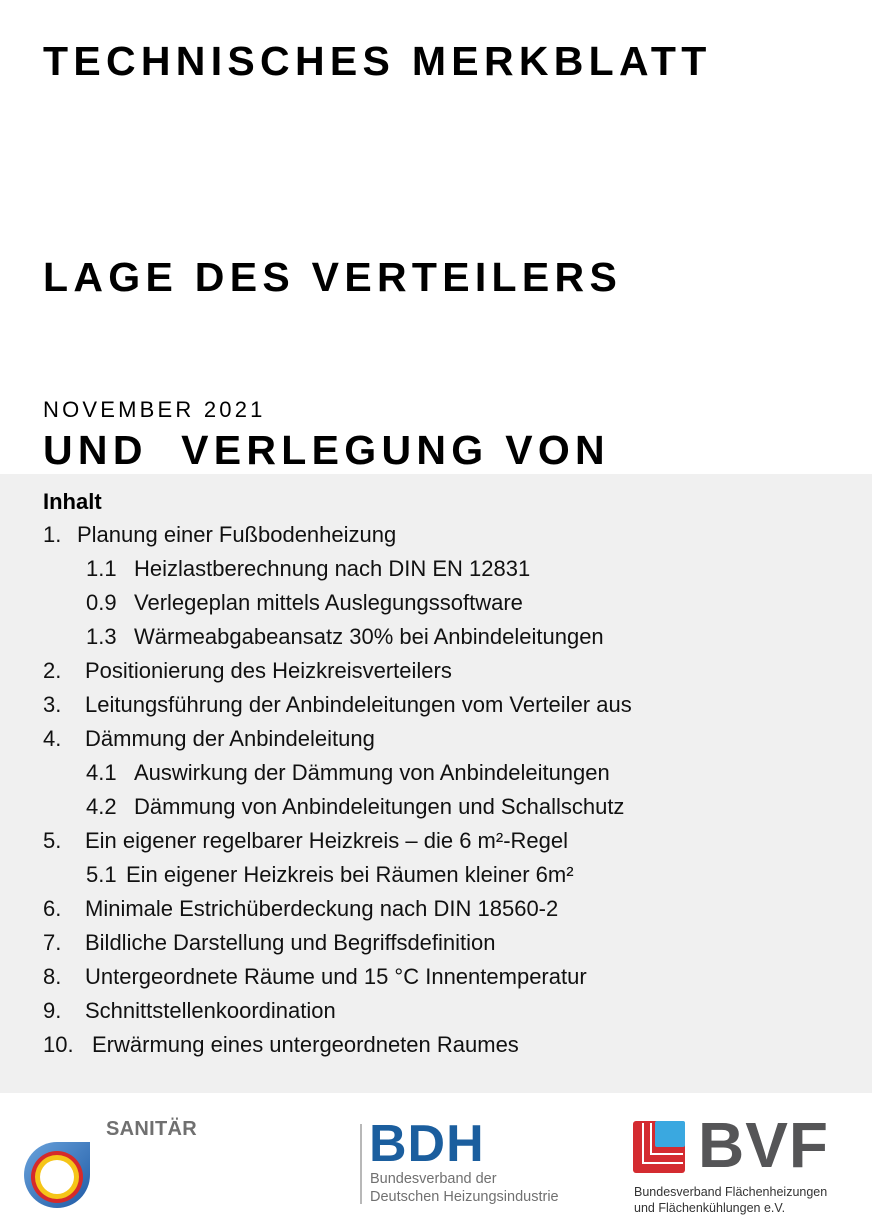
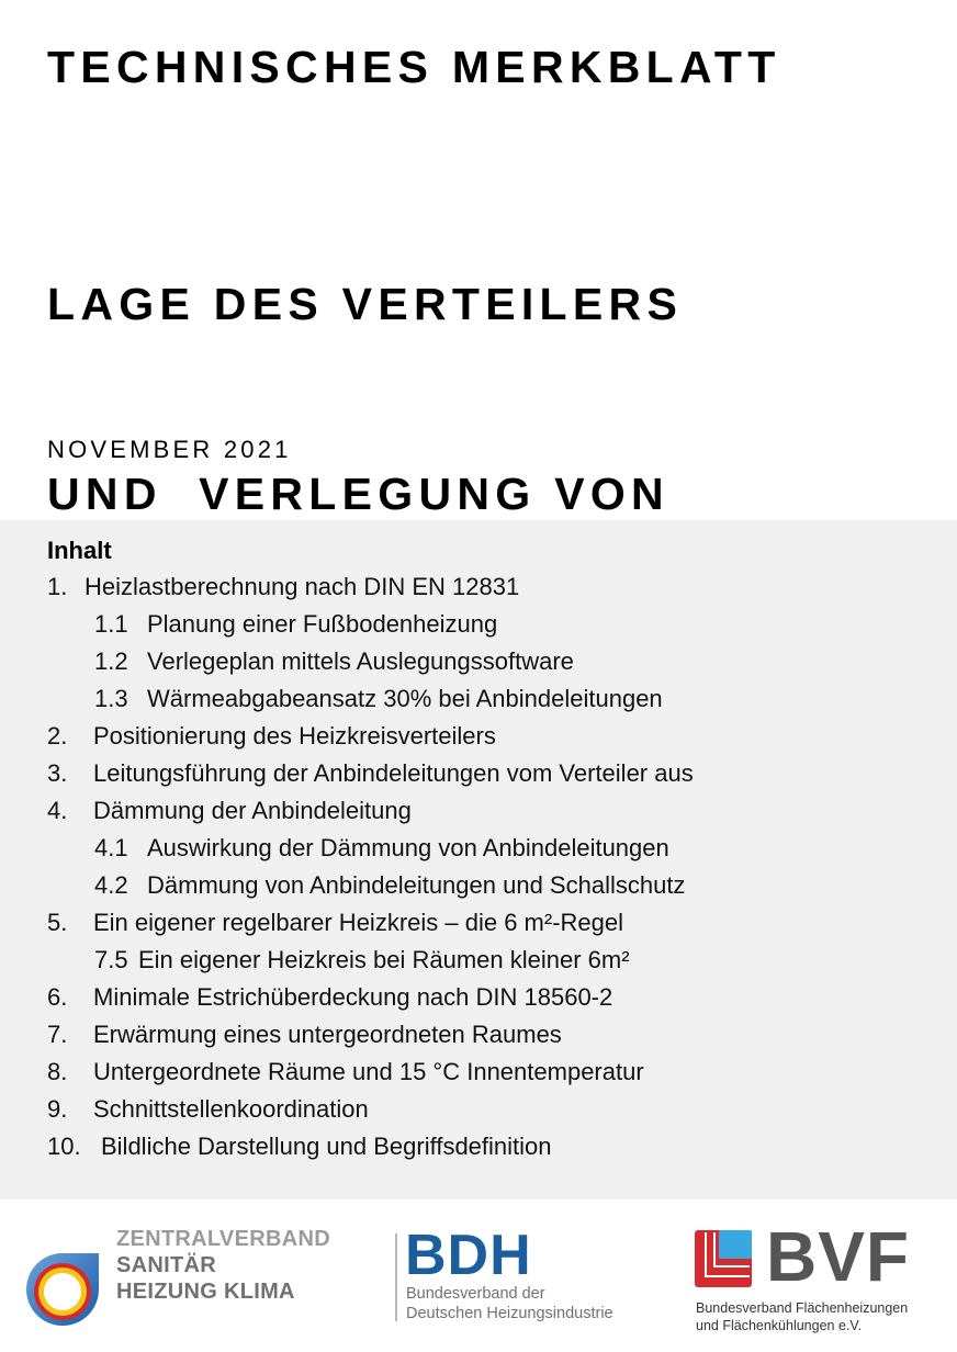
  TECHNISCHES MERKBLATT
  LAGE DES VERTEILERS
  UND VERLEGUNG VON
  NOVEMBER 2021
  Inhalt
  1.
- Planung einer Fußbodenheizung
+ Heizlastberechnung nach DIN EN 12831
  1.1
- Heizlastberechnung nach DIN EN 12831
+ Planung einer Fußbodenheizung
- 0.9
+ 1.2
  Verlegeplan mittels Auslegungssoftware
  1.3
  Wärmeabgabeansatz 30% bei Anbindeleitungen
  2.
  Positionierung des Heizkreisverteilers
  3.
  Leitungsführung der Anbindeleitungen vom Verteiler aus
  4.
  Dämmung der Anbindeleitung
  4.1
  Auswirkung der Dämmung von Anbindeleitungen
  4.2
  Dämmung von Anbindeleitungen und Schallschutz
  5.
  Ein eigener regelbarer Heizkreis – die 6 m²-Regel
- 5.1
+ 7.5
  Ein eigener Heizkreis bei Räumen kleiner 6m²
  6.
  Minimale Estrichüberdeckung nach DIN 18560-2
  7.
- Bildliche Darstellung und Begriffsdefinition
+ Erwärmung eines untergeordneten Raumes
  8.
  Untergeordnete Räume und 15 °C Innentemperatur
  9.
  Schnittstellenkoordination
  10.
- Erwärmung eines untergeordneten Raumes
+ Bildliche Darstellung und Begriffsdefinition
+ ZENTRALVERBAND
  SANITÄR
+ HEIZUNG KLIMA
  BDH
  Bundesverband der
  Deutschen Heizungsindustrie
  BVF
  Bundesverband Flächenheizungen
  und Flächenkühlungen e.V.
